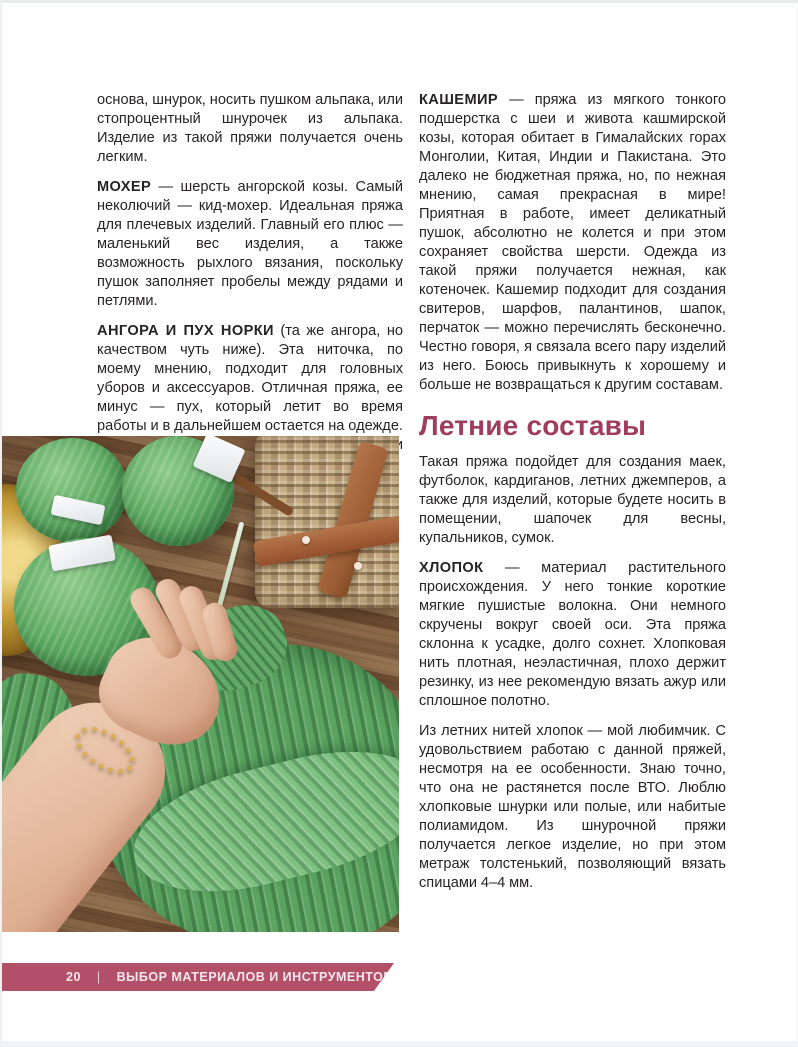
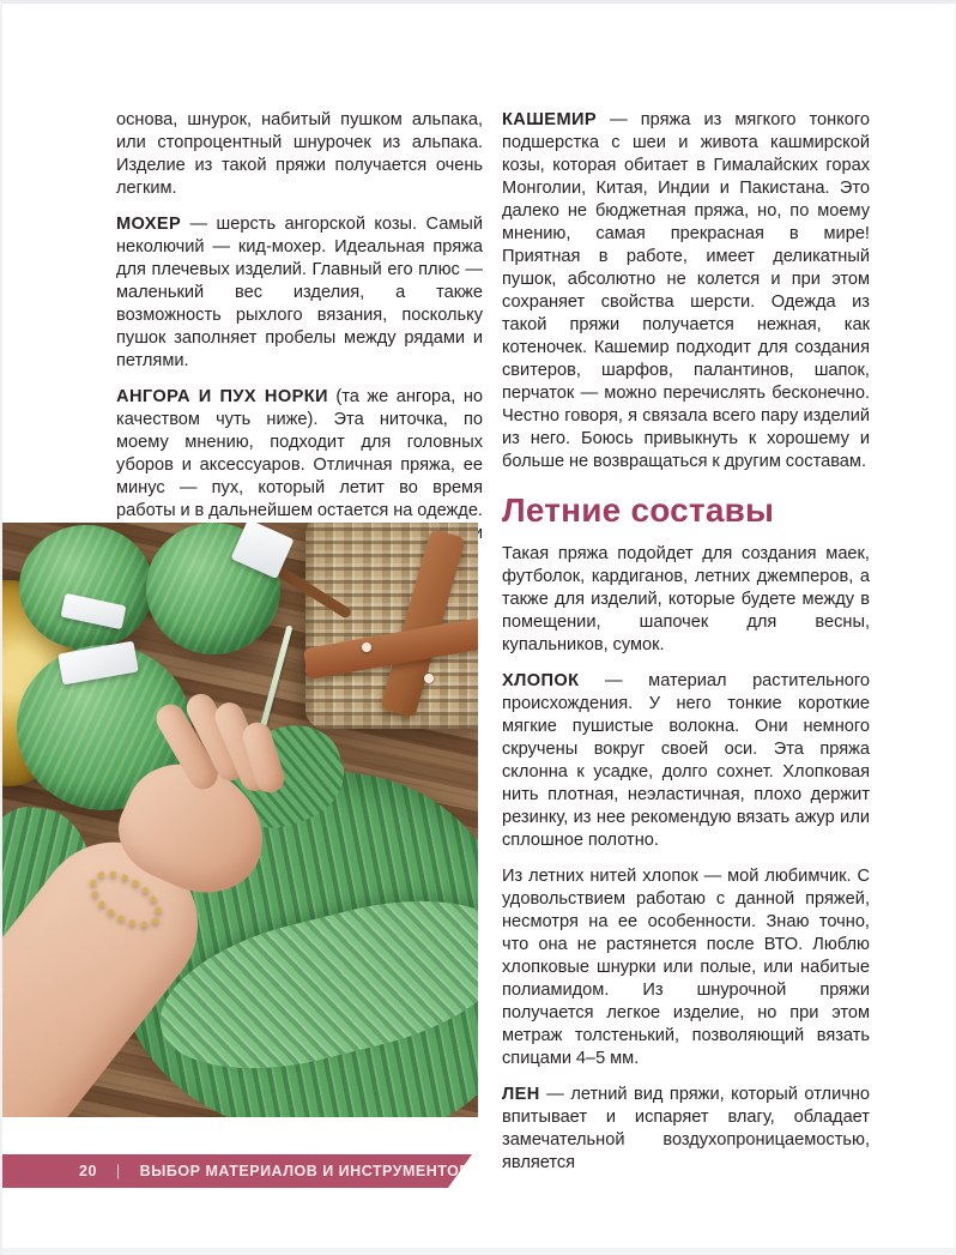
- основа, шнурок, носить пушком альпака, или стопроцентный шнурочек из альпака. Изделие из такой пряжи получается очень легким.
+ основа, шнурок, набитый пушком альпака, или стопроцентный шнурочек из альпака. Изделие из такой пряжи получается очень легким.
  МОХЕР — шерсть ангорской козы. Самый неколючий — кид-мохер. Идеальная пряжа для плечевых изделий. Главный его плюс — маленький вес изделия, а также возможность рыхлого вязания, поскольку пушок заполняет пробелы между рядами и петлями.
  АНГОРА И ПУХ НОРКИ (та же ангора, но качеством чуть ниже). Эта ниточка, по моему мнению, подходит для головных уборов и аксессуаров. Отличная пряжа, ее минус — пух, который летит во время работы и в дальнейшем остается на одежде.
- КАШЕМИР — пряжа из мягкого тонкого подшерстка с шеи и живота кашмирской козы, которая обитает в Гималайских горах Монголии, Китая, Индии и Пакистана. Это далеко не бюджетная пряжа, но, по нежная мнению, самая прекрасная в мире! Приятная в работе, имеет деликатный пушок, абсолютно не колется и при этом сохраняет свойства шерсти. Одежда из такой пряжи получается нежная, как котеночек. Кашемир подходит для создания свитеров, шарфов, палантинов, шапок, перчаток — можно перечислять бесконечно. Честно говоря, я связала всего пару изделий из него. Боюсь привыкнуть к хорошему и больше не возвращаться к другим составам.
+ КАШЕМИР — пряжа из мягкого тонкого подшерстка с шеи и живота кашмирской козы, которая обитает в Гималайских горах Монголии, Китая, Индии и Пакистана. Это далеко не бюджетная пряжа, но, по моему мнению, самая прекрасная в мире! Приятная в работе, имеет деликатный пушок, абсолютно не колется и при этом сохраняет свойства шерсти. Одежда из такой пряжи получается нежная, как котеночек. Кашемир подходит для создания свитеров, шарфов, палантинов, шапок, перчаток — можно перечислять бесконечно. Честно говоря, я связала всего пару изделий из него. Боюсь привыкнуть к хорошему и больше не возвращаться к другим составам.
  Летние составы
- Такая пряжа подойдет для создания маек, футболок, кардиганов, летних джемперов, а также для изделий, которые будете носить в помещении, шапочек для весны, купальников, сумок.
+ Такая пряжа подойдет для создания маек, футболок, кардиганов, летних джемперов, а также для изделий, которые будете между в помещении, шапочек для весны, купальников, сумок.
  ХЛОПОК — материал растительного происхождения. У него тонкие короткие мягкие пушистые волокна. Они немного скручены вокруг своей оси. Эта пряжа склонна к усадке, долго сохнет. Хлопковая нить плотная, неэластичная, плохо держит резинку, из нее рекомендую вязать ажур или сплошное полотно.
- Из летних нитей хлопок — мой любимчик. С удовольствием работаю с данной пряжей, несмотря на ее особенности. Знаю точно, что она не растянется после ВТО. Люблю хлопковые шнурки или полые, или набитые полиамидом. Из шнурочной пряжи получается легкое изделие, но при этом метраж толстенький, позволяющий вязать спицами 4–4 мм.
+ Из летних нитей хлопок — мой любимчик. С удовольствием работаю с данной пряжей, несмотря на ее особенности. Знаю точно, что она не растянется после ВТО. Люблю хлопковые шнурки или полые, или набитые полиамидом. Из шнурочной пряжи получается легкое изделие, но при этом метраж толстенький, позволяющий вязать спицами 4–5 мм.
+ ЛЕН — летний вид пряжи, который отлично впитывает и испаряет влагу, обладает замечательной воздухопроницаемостью, является
  20
  |
  ВЫБОР МАТЕРИАЛОВ И ИНСТРУМЕНТО
